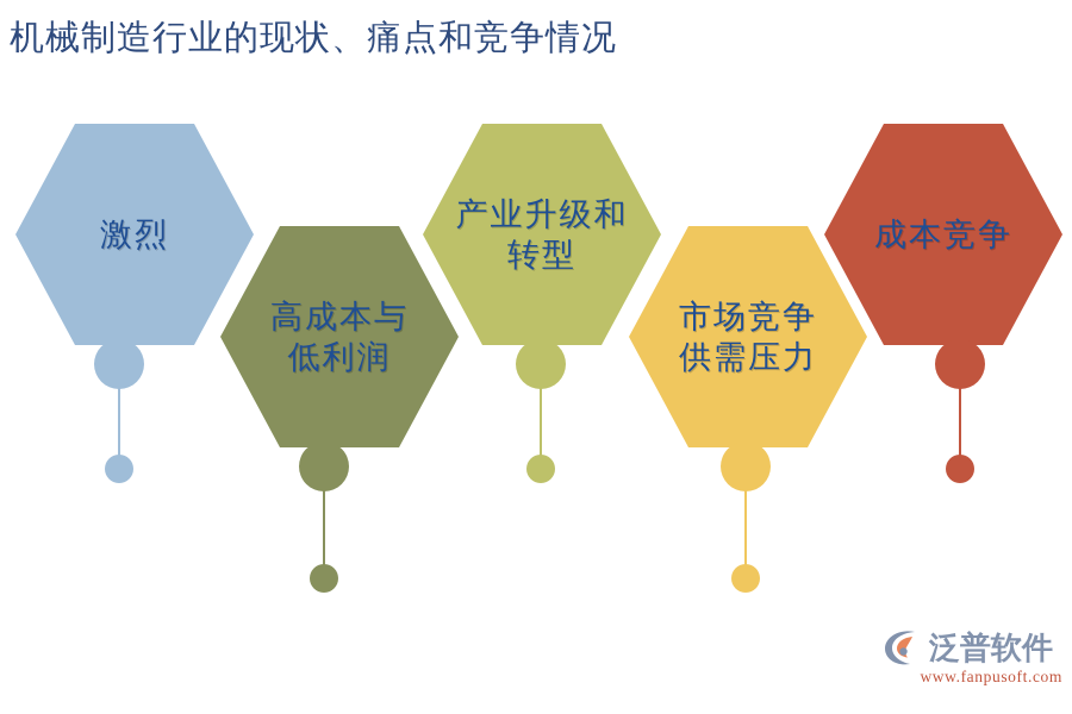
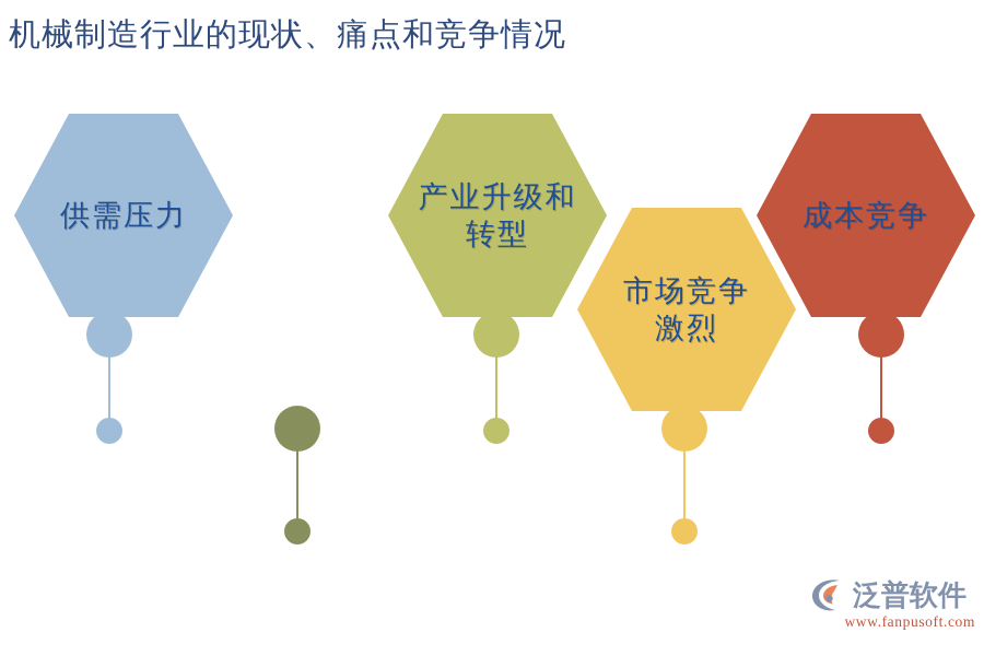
  机械制造行业的现状、痛点和竞争情况
- 激烈
+ 供需压力
- 高成本与
- 低利润
  产业升级和
  转型
  市场竞争
- 供需压力
+ 激烈
  成本竞争
  泛普软件
  www.fanpusoft.com
